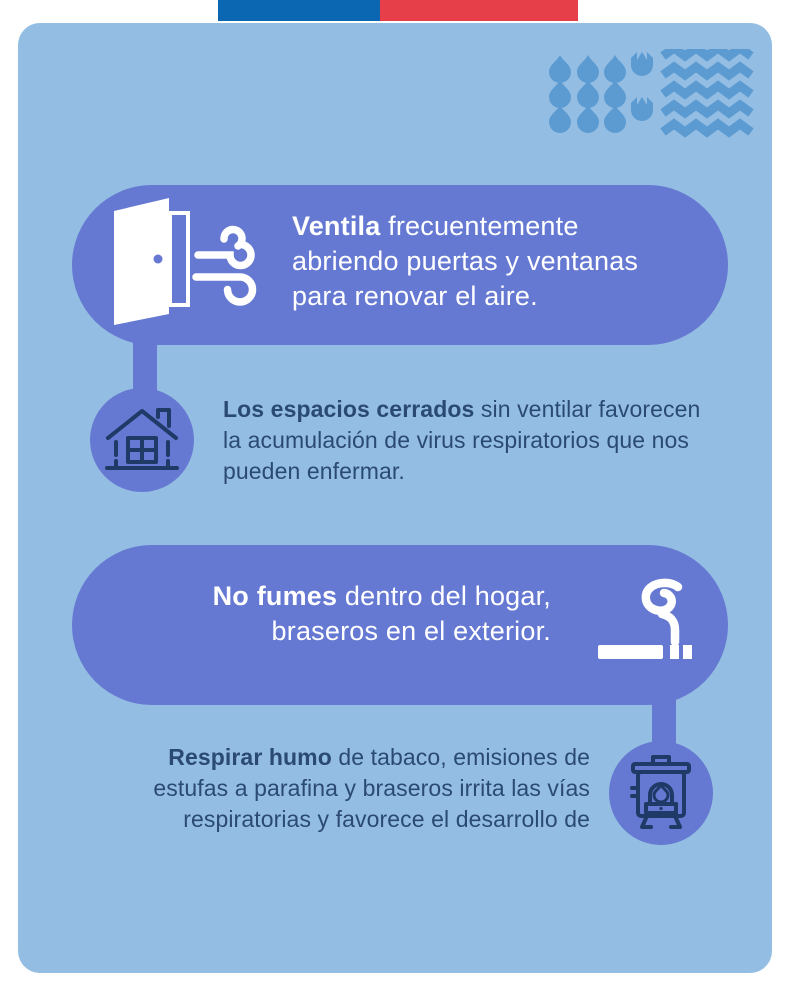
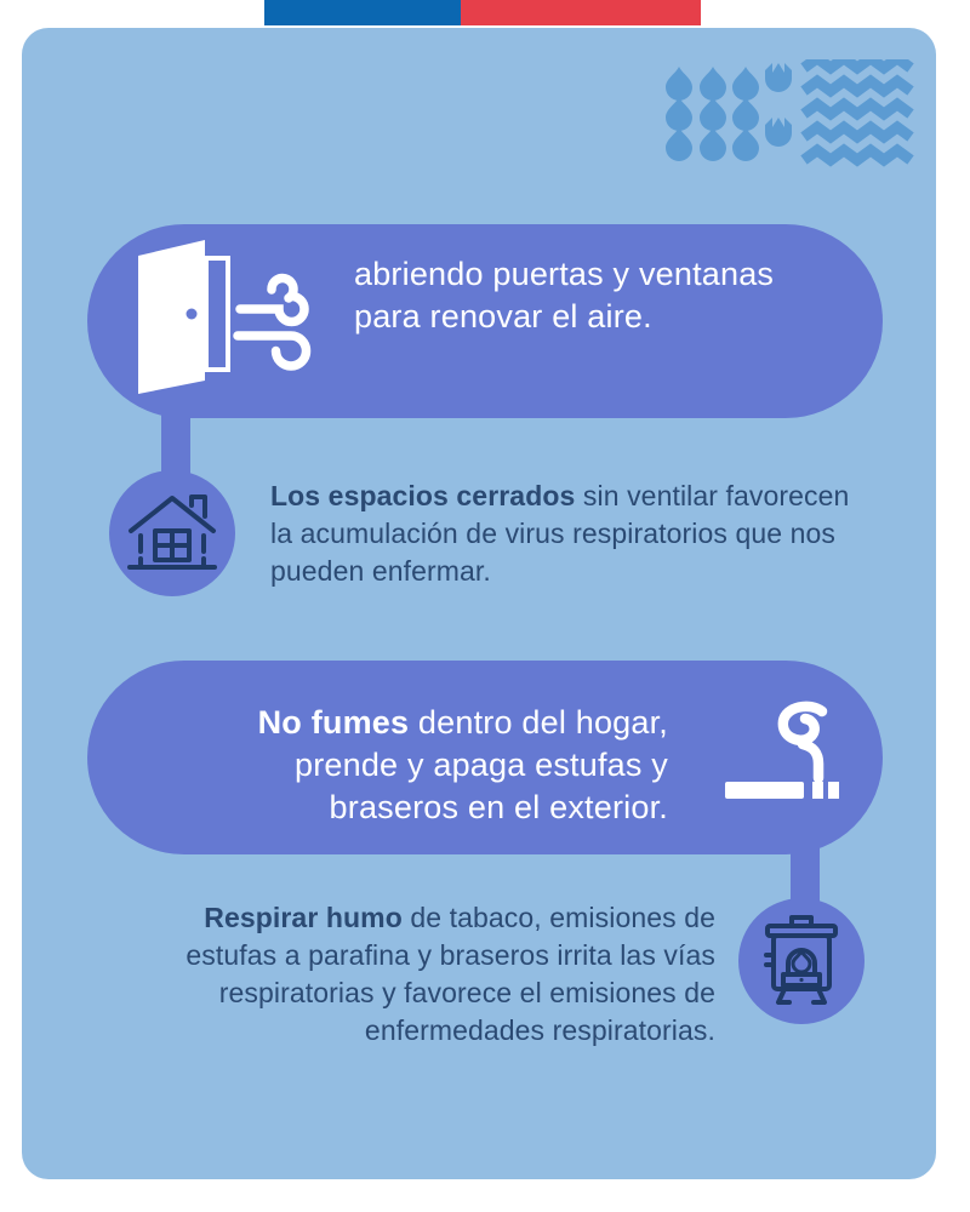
- Ventila frecuentemente
  abriendo puertas y ventanas
  para renovar el aire.
  Los espacios cerrados sin ventilar favorecen
  la acumulación de virus respiratorios que nos
  pueden enfermar.
  No fumes dentro del hogar,
+ prende y apaga estufas y
  braseros en el exterior.
  Respirar humo de tabaco, emisiones de
  estufas a parafina y braseros irrita las vías
- respiratorias y favorece el desarrollo de
+ respiratorias y favorece el emisiones de
+ enfermedades respiratorias.
